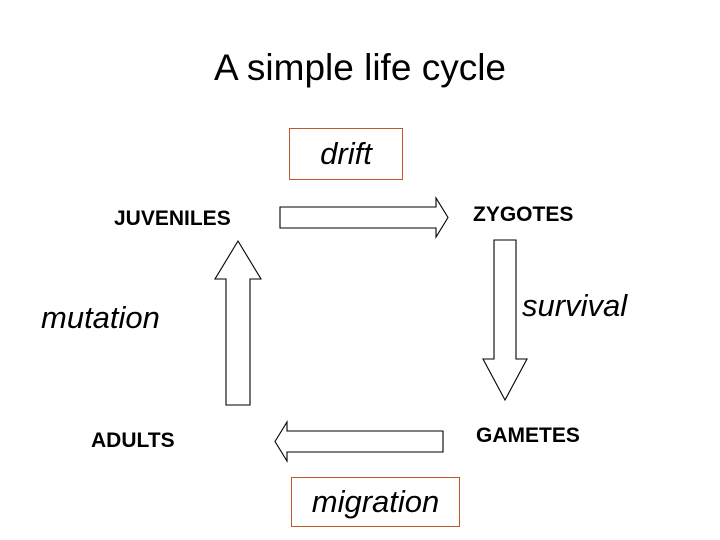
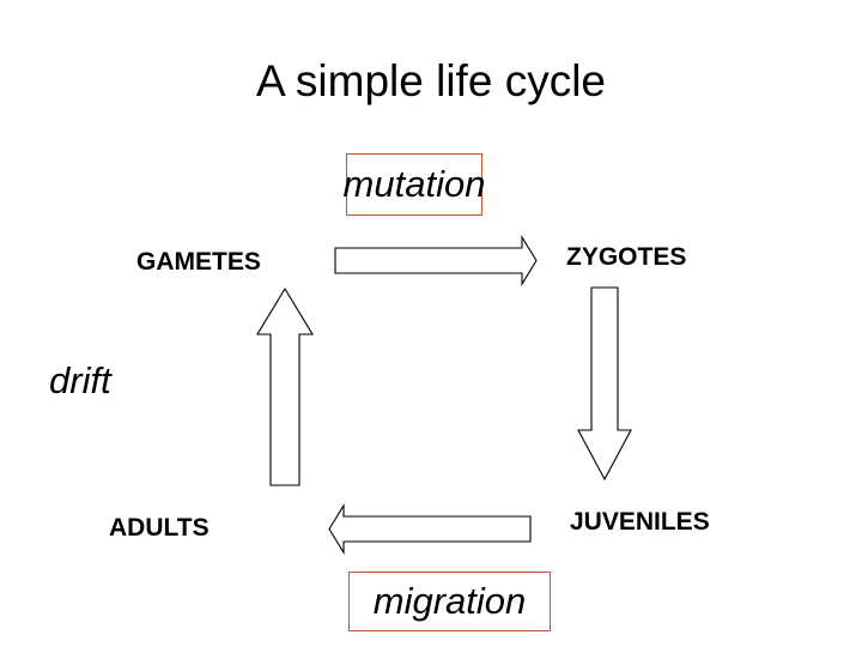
  A simple life cycle
- drift
+ mutation
- JUVENILES
+ GAMETES
  ZYGOTES
- mutation
+ drift
- survival
  ADULTS
- GAMETES
+ JUVENILES
  migration
